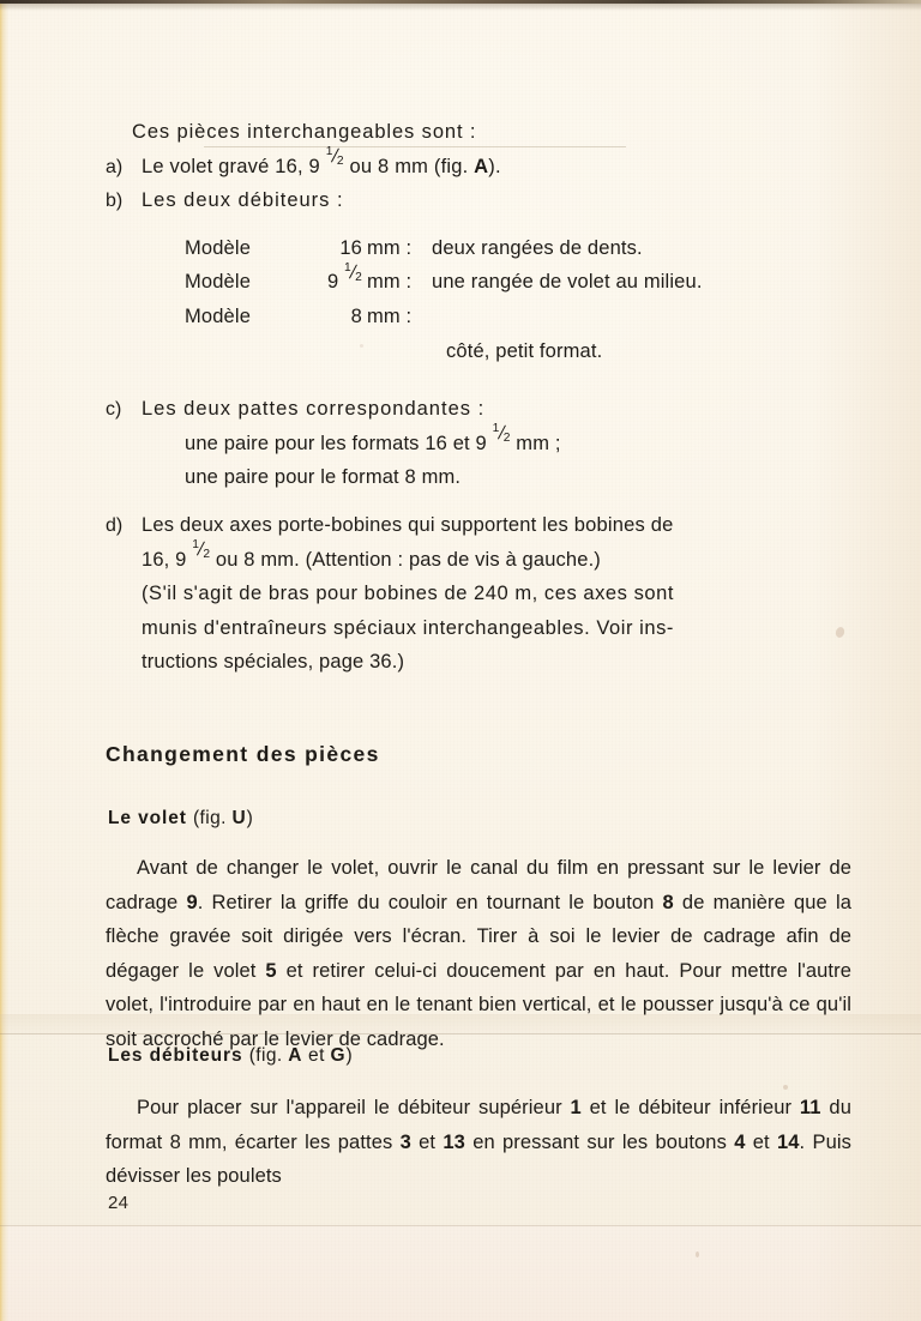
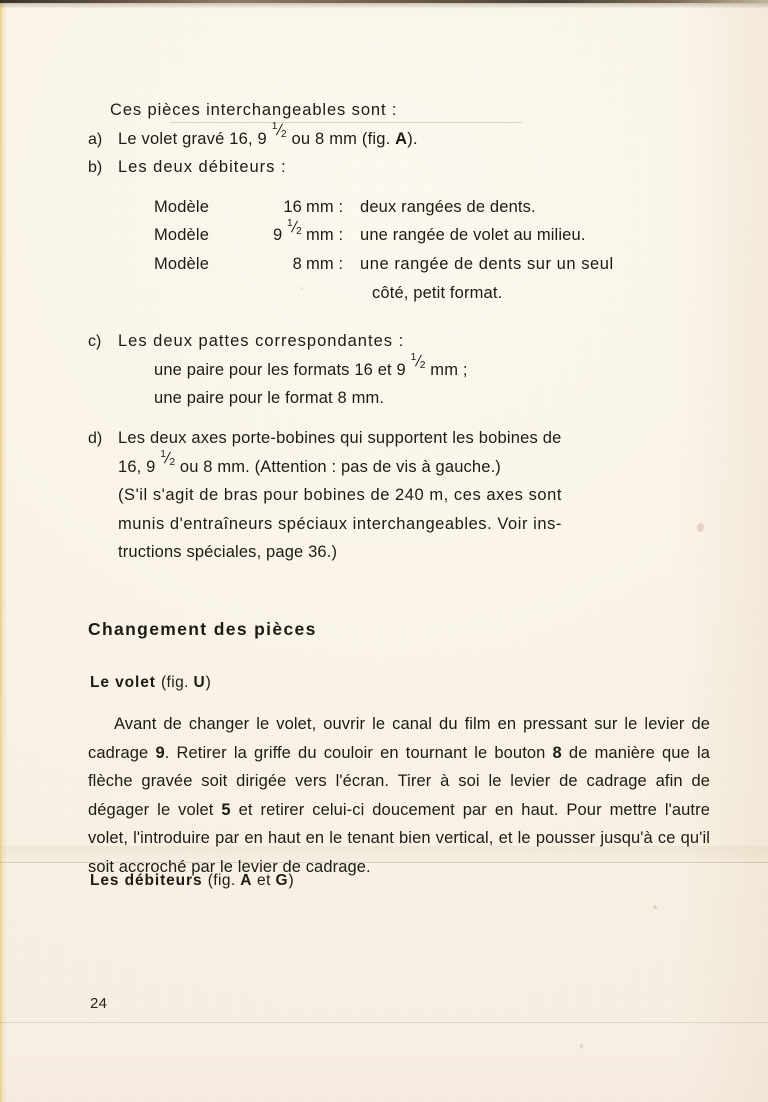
  Ces pièces interchangeables sont :
  a)
  Le volet gravé 16, 9
  1
  2
  ou 8 mm (fig. A).
  b)
  Les deux débiteurs :
  Modèle
  16
  mm :
  deux rangées de dents.
  Modèle
  9
  1
  2
  mm :
  une rangée de volet au milieu.
  Modèle
  8
  mm :
+ une rangée de dents sur un seul
  côté, petit format.
  c)
  Les deux pattes correspondantes :
  une paire pour les formats 16 et 9
  1
  2
  mm ;
  une paire pour le format 8 mm.
  d)
  Les deux axes porte-bobines qui supportent les bobines de
  16, 9
  1
  2
  ou 8 mm. (Attention : pas de vis à gauche.)
  (S'il s'agit de bras pour bobines de 240 m, ces axes sont
  munis d'entraîneurs spéciaux interchangeables. Voir ins-
  tructions spéciales, page 36.)
  Changement des pièces
  Le volet (fig. U)
  Avant de changer le volet, ouvrir le canal du film en pressant sur le levier de cadrage 9. Retirer la griffe du couloir en tournant le bouton 8 de manière que la flèche gravée soit dirigée vers l'écran. Tirer à soi le levier de cadrage afin de dégager le volet 5 et retirer celui-ci doucement par en haut. Pour mettre l'autre volet, l'introduire par en haut en le tenant bien vertical, et le pousser jusqu'à ce qu'il soit accroché par le levier de cadrage.
  Les débiteurs (fig. A et G)
- Pour placer sur l'appareil le débiteur supérieur 1 et le débiteur inférieur 11 du format 8 mm, écarter les pattes 3 et 13 en pressant sur les boutons 4 et 14. Puis dévisser les poulets
  24
